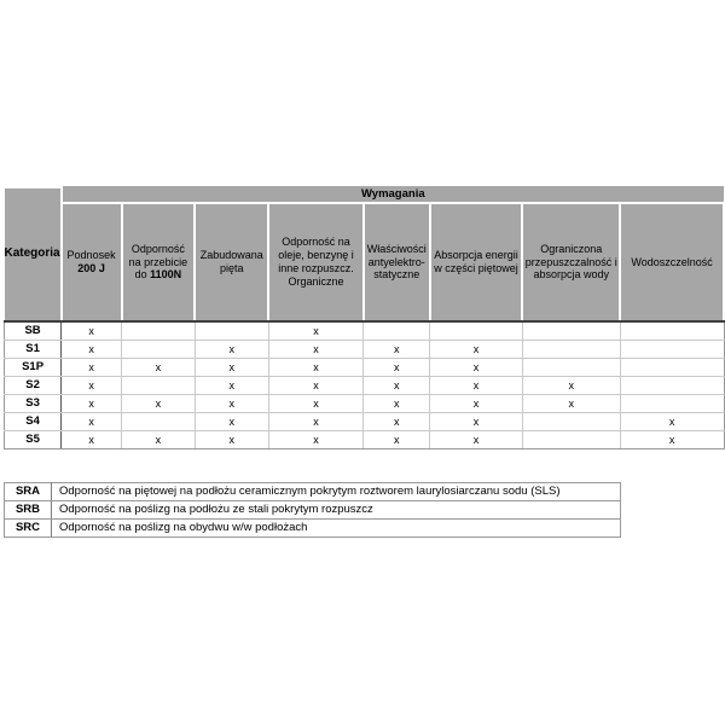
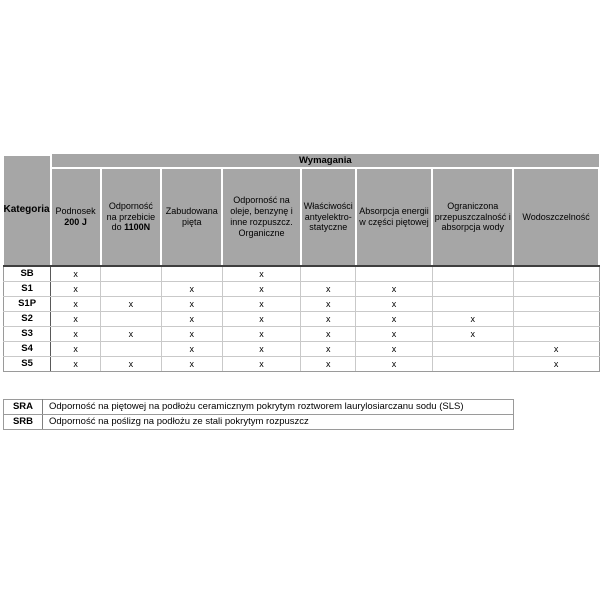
  Kategoria	Wymagania
  Podnosek200 J	Odpornośćna przebiciedo 1100N	Zabudowanapięta	Odporność naoleje, benzynę iinne rozpuszcz.Organiczne	Właściwościantyelektro-statyczne	Absorpcja energiiw części piętowej	Ograniczonaprzepuszczalność iabsorpcja wody	Wodoszczelność
  SB	x			x
  S1	x		x	x	x	x
  S1P	x	x	x	x	x	x
  S2	x		x	x	x	x	x
  S3	x	x	x	x	x	x	x
  S4	x		x	x	x	x		x
  S5	x	x	x	x	x	x		x
  SRA	Odporność na piętowej na podłożu ceramicznym pokrytym roztworem laurylosiarczanu sodu (SLS)
  SRB	Odporność na poślizg na podłożu ze stali pokrytym rozpuszcz
- SRC	Odporność na poślizg na obydwu w/w podłożach
